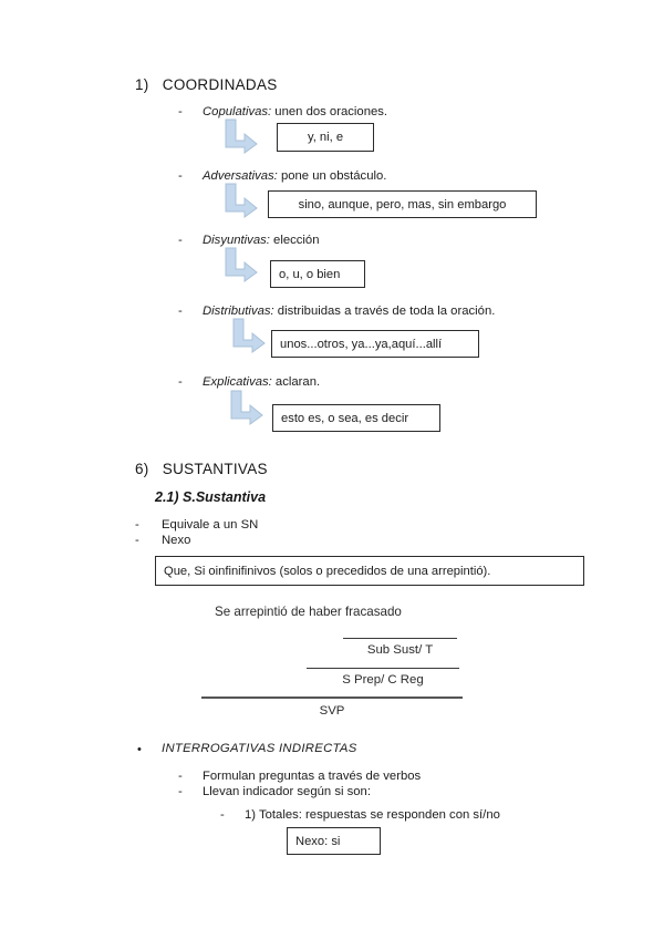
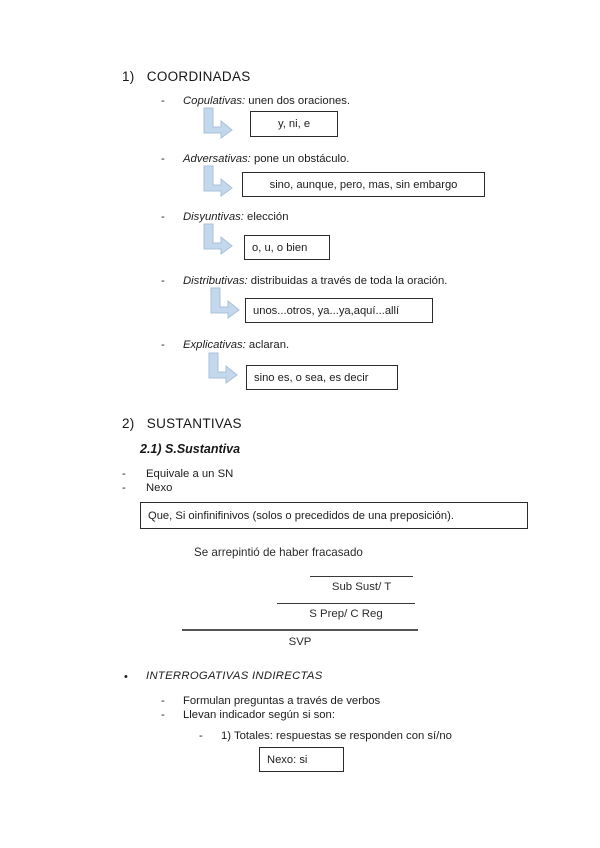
  1) COORDINADAS
  -
  Copulativas: unen dos oraciones.
  y, ni, e
  -
  Adversativas: pone un obstáculo.
  sino, aunque, pero, mas, sin embargo
  -
  Disyuntivas: elección
  o, u, o bien
  -
  Distributivas: distribuidas a través de toda la oración.
  unos...otros, ya...ya,aquí...allí
  -
  Explicativas: aclaran.
- esto es, o sea, es decir
+ sino es, o sea, es decir
- 6) SUSTANTIVAS
+ 2) SUSTANTIVAS
  2.1) S.Sustantiva
  -
  Equivale a un SN
  -
  Nexo
- Que, Si oinfinifinivos (solos o precedidos de una arrepintió).
+ Que, Si oinfinifinivos (solos o precedidos de una preposición).
  Se arrepintió de haber fracasado
  Sub Sust/ T
  S Prep/ C Reg
  SVP
  •
  INTERROGATIVAS INDIRECTAS
  -
  Formulan preguntas a través de verbos
  -
  Llevan indicador según si son:
  -
  1) Totales: respuestas se responden con sí/no
  Nexo: si
